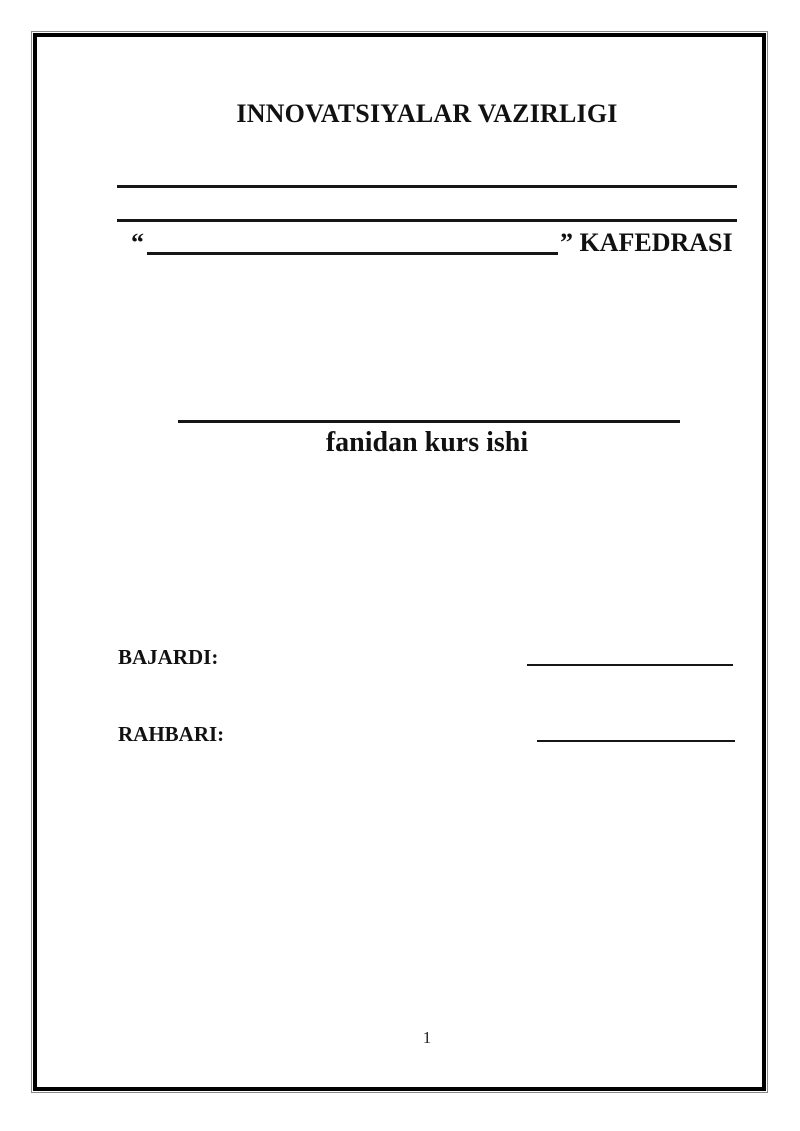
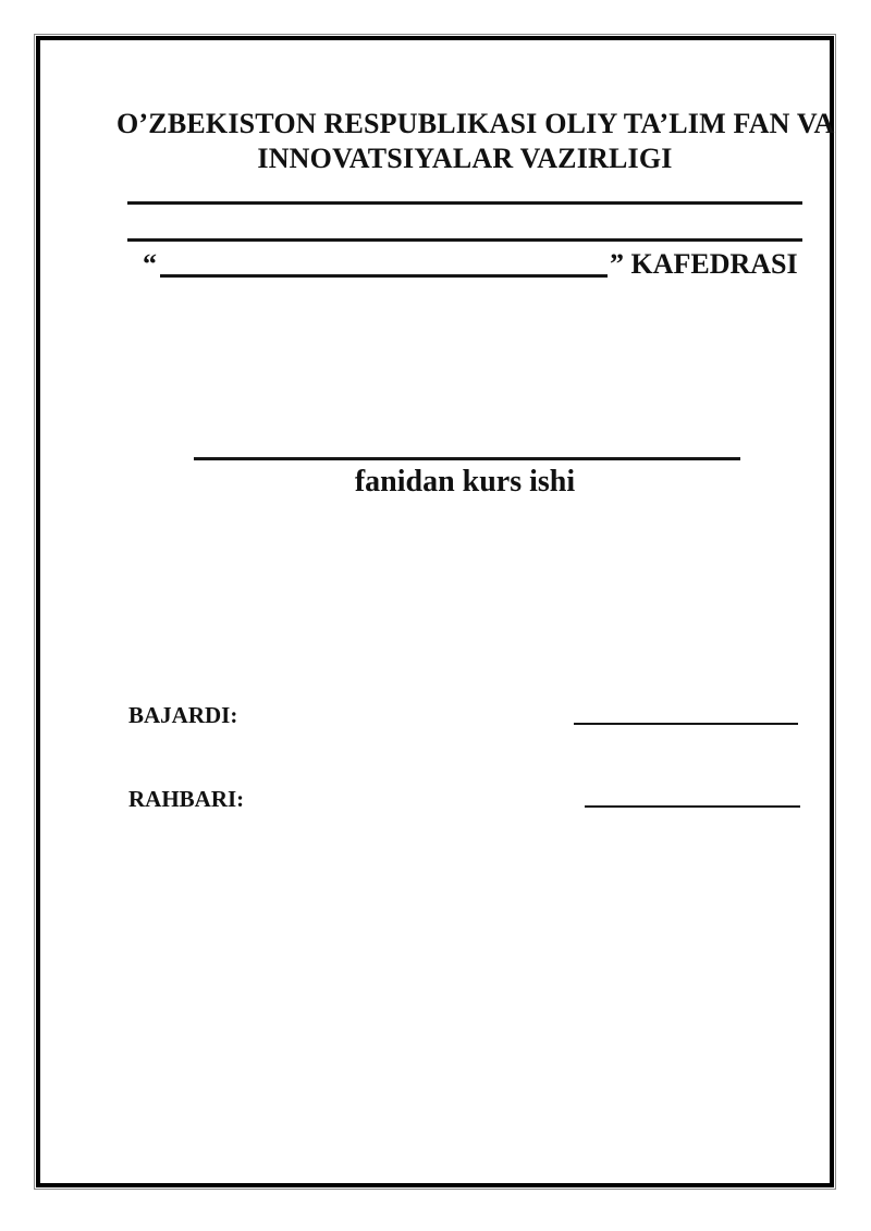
+ O’ZBEKISTON RESPUBLIKASI OLIY TA’LIM FAN VA
  INNOVATSIYALAR VAZIRLIGI
  “
  ” KAFEDRASI
  fanidan kurs ishi
  BAJARDI:
  RAHBARI:
- 1
